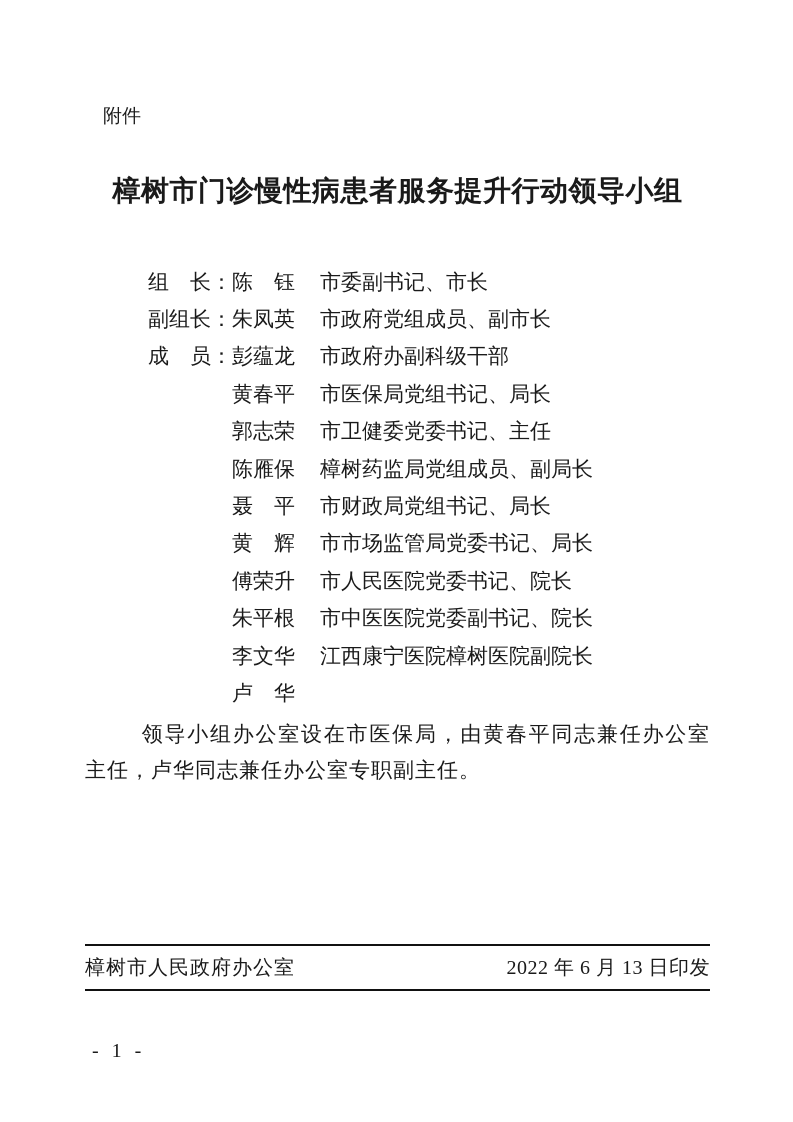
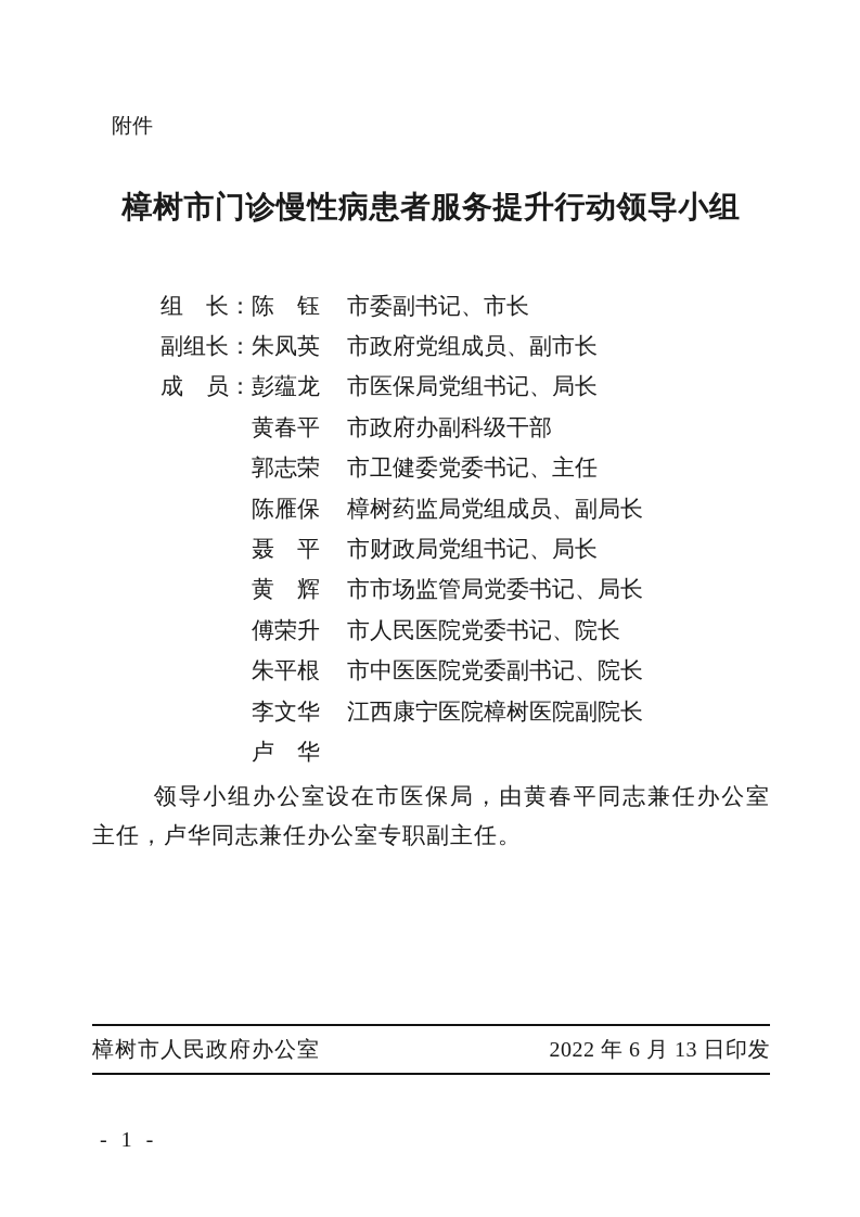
  附件
  樟树市门诊慢性病患者服务提升行动领导小组
  组 长：
  陈 钰
  市委副书记、市长
  副组长：
  朱凤英
  市政府党组成员、副市长
  成 员：
  彭蕴龙
- 市政府办副科级干部
+ 市医保局党组书记、局长
  黄春平
- 市医保局党组书记、局长
+ 市政府办副科级干部
  郭志荣
  市卫健委党委书记、主任
  陈雁保
  樟树药监局党组成员、副局长
  聂 平
  市财政局党组书记、局长
  黄 辉
  市市场监管局党委书记、局长
  傅荣升
  市人民医院党委书记、院长
  朱平根
  市中医医院党委副书记、院长
  李文华
  江西康宁医院樟树医院副院长
  卢 华
  领导小组办公室设在市医保局，由黄春平同志兼任办公室主任，卢华同志兼任办公室专职副主任。
  樟树市人民政府办公室
  2022 年 6 月 13 日印发
  - 1 -
